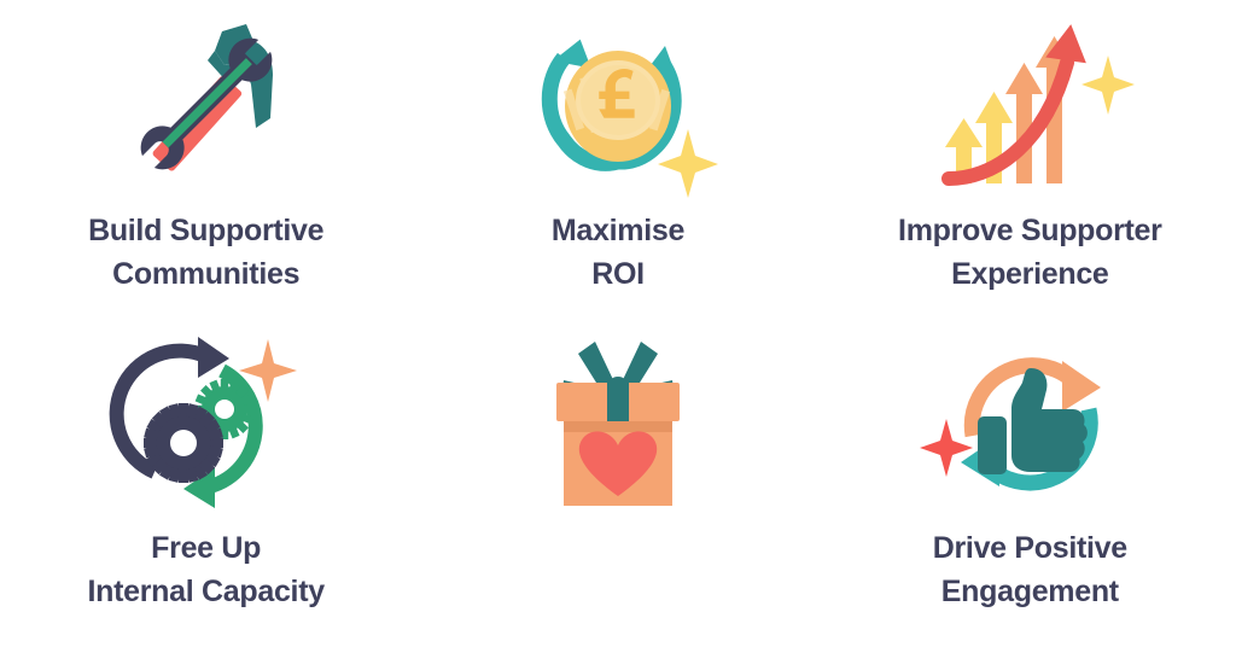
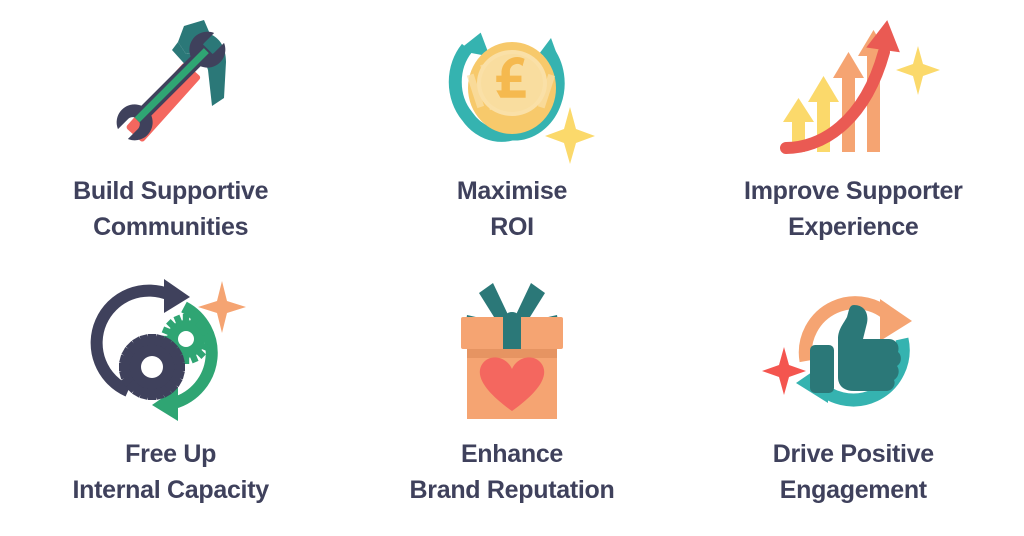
  Build Supportive
  Communities
  Maximise
  ROI
  Improve Supporter
  Experience
  Free Up
  Internal Capacity
+ Enhance
+ Brand Reputation
  Drive Positive
  Engagement
